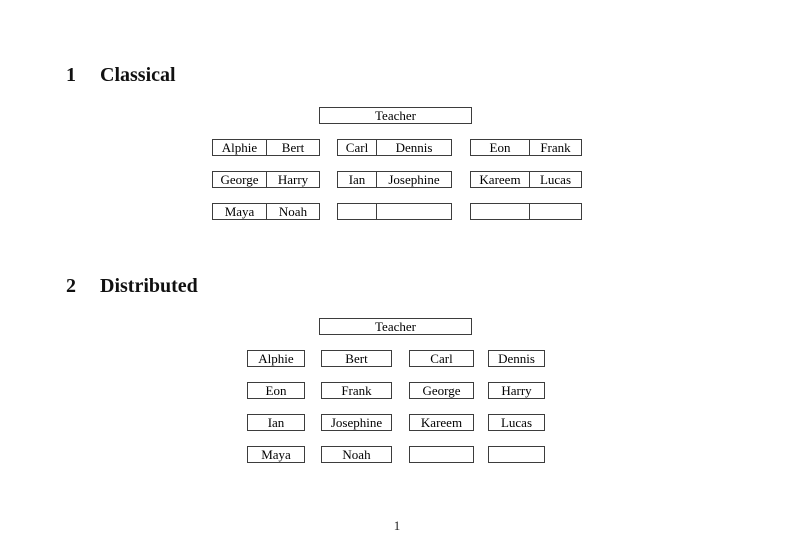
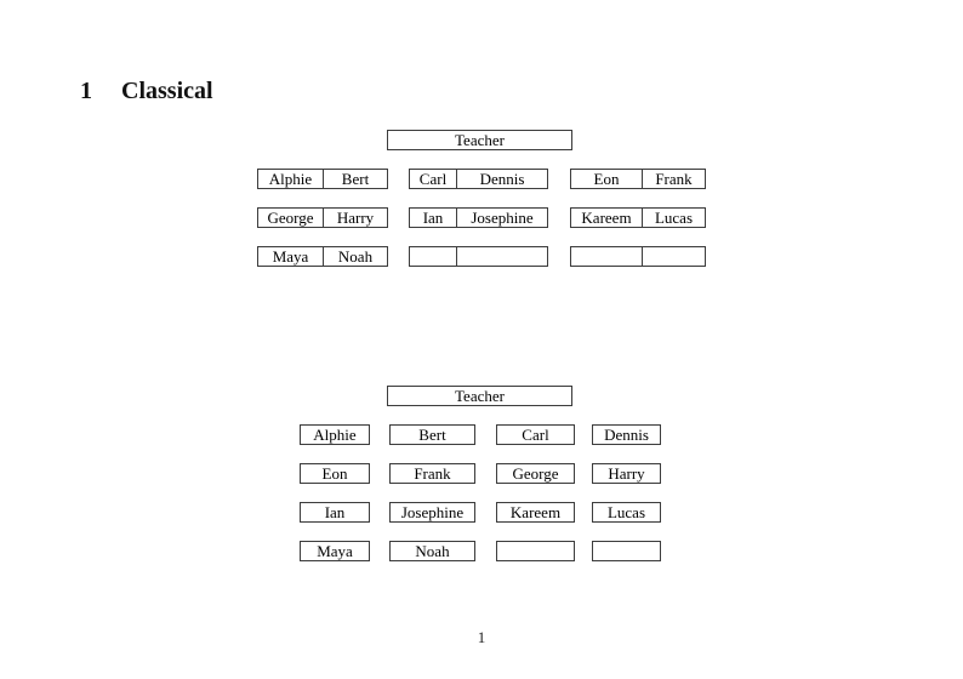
  1
  Classical
  Teacher
  Alphie
  Bert
  Carl
  Dennis
  Eon
  Frank
  George
  Harry
  Ian
  Josephine
  Kareem
  Lucas
  Maya
  Noah
- 2
- Distributed
  Teacher
  Alphie
  Bert
  Carl
  Dennis
  Eon
  Frank
  George
  Harry
  Ian
  Josephine
  Kareem
  Lucas
  Maya
  Noah
  1
